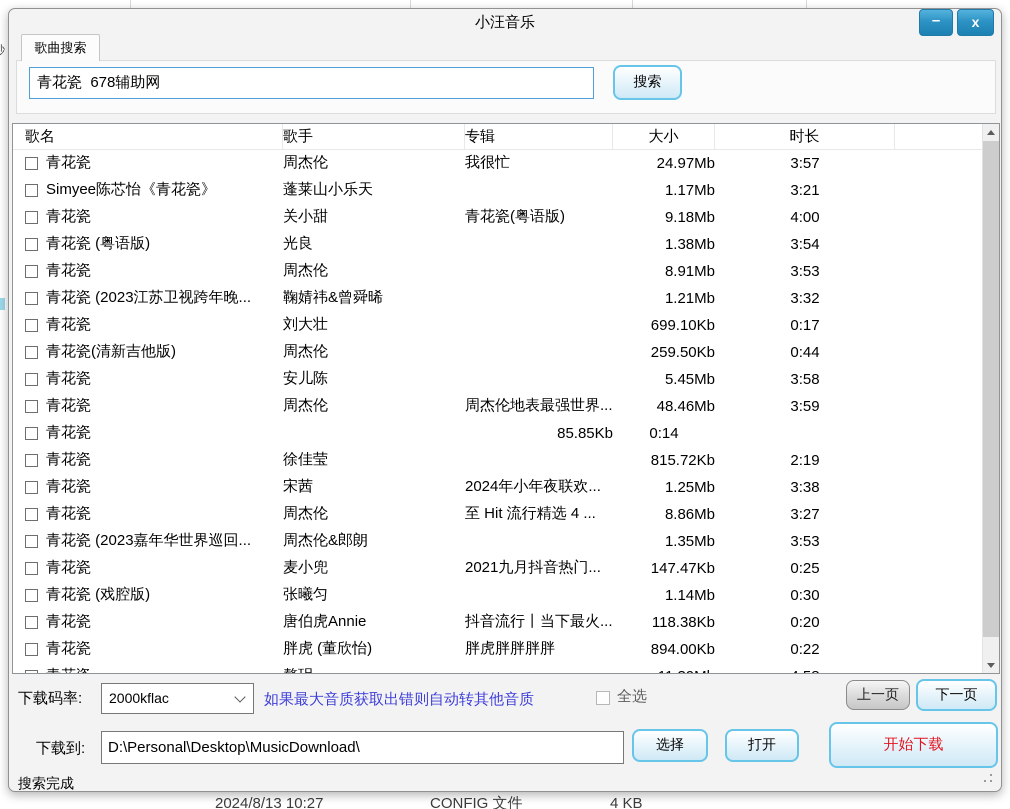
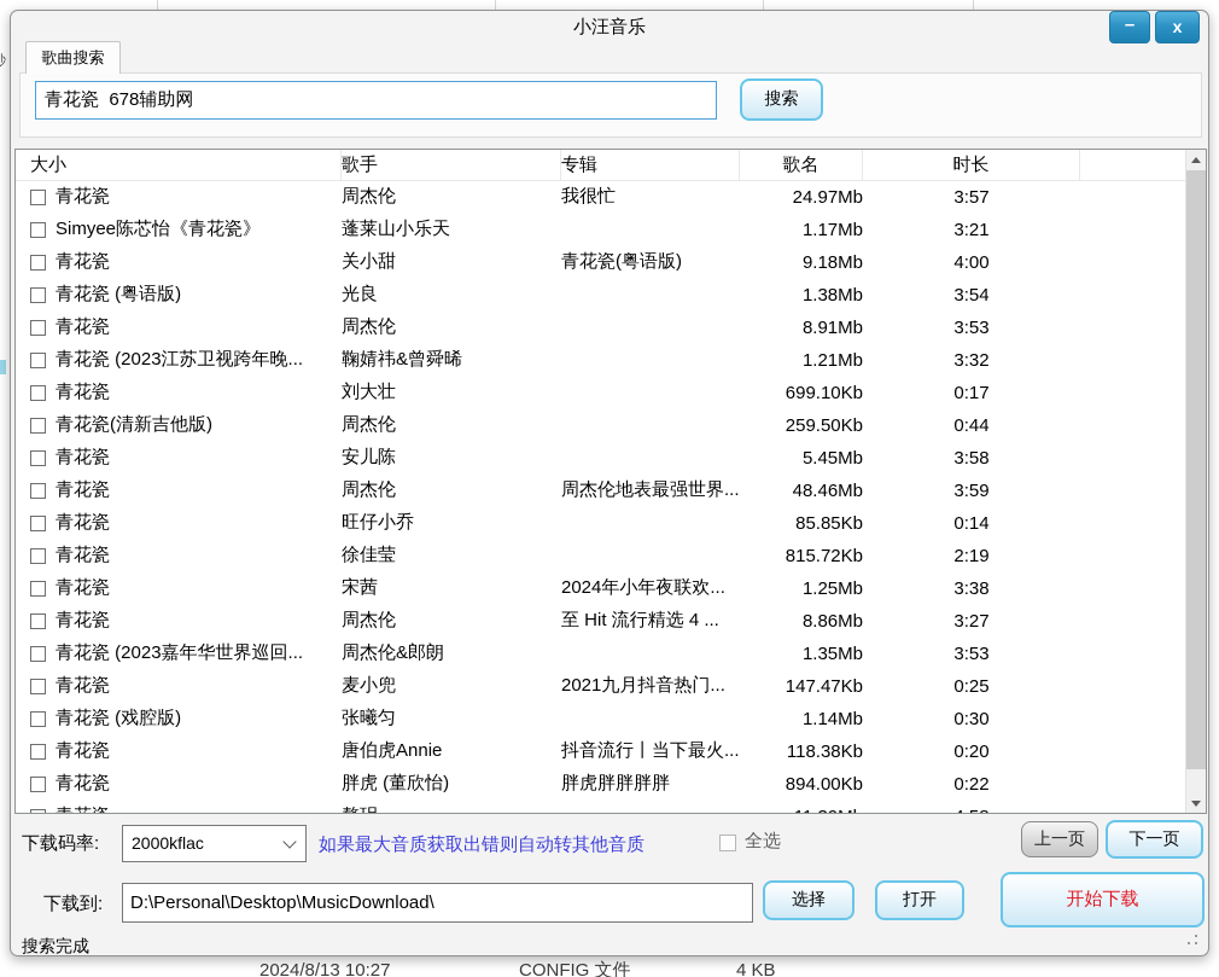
  2024/8/13 10:27
  CONFIG 文件
  4 KB
  小汪音乐
  –
  x
  歌曲搜索
  青花瓷 678辅助网
  搜索
- 歌名
+ 大小
  歌手
  专辑
- 大小
+ 歌名
  时长
  青花瓷
  周杰伦
  我很忙
  24.97Mb
  3:57
  Simyee陈芯怡《青花瓷》
  蓬莱山小乐天
  1.17Mb
  3:21
  青花瓷
  关小甜
  青花瓷(粤语版)
  9.18Mb
  4:00
  青花瓷 (粤语版)
  光良
  1.38Mb
  3:54
  青花瓷
  周杰伦
  8.91Mb
  3:53
  青花瓷 (2023江苏卫视跨年晚...
  鞠婧祎&曾舜晞
  1.21Mb
  3:32
  青花瓷
  刘大壮
  699.10Kb
  0:17
  青花瓷(清新吉他版)
  周杰伦
  259.50Kb
  0:44
  青花瓷
  安儿陈
  5.45Mb
  3:58
  青花瓷
  周杰伦
  周杰伦地表最强世界...
  48.46Mb
  3:59
  青花瓷
+ 旺仔小乔
  85.85Kb
  0:14
  青花瓷
  徐佳莹
  815.72Kb
  2:19
  青花瓷
  宋茜
  2024年小年夜联欢...
  1.25Mb
  3:38
  青花瓷
  周杰伦
  至 Hit 流行精选 4 ...
  8.86Mb
  3:27
  青花瓷 (2023嘉年华世界巡回...
  周杰伦&郎朗
  1.35Mb
  3:53
  青花瓷
  麦小兜
  2021九月抖音热门...
  147.47Kb
  0:25
  青花瓷 (戏腔版)
  张曦匀
  1.14Mb
  0:30
  青花瓷
  唐伯虎Annie
  抖音流行丨当下最火...
  118.38Kb
  0:20
  青花瓷
  胖虎 (董欣怡)
  胖虎胖胖胖胖
  894.00Kb
  0:22
  下载码率:
  2000kflac
  如果最大音质获取出错则自动转其他音质
  全选
  上一页
  下一页
  下载到:
  D:\Personal\Desktop\MusicDownload\
  选择
  打开
  开始下载
  搜索完成
